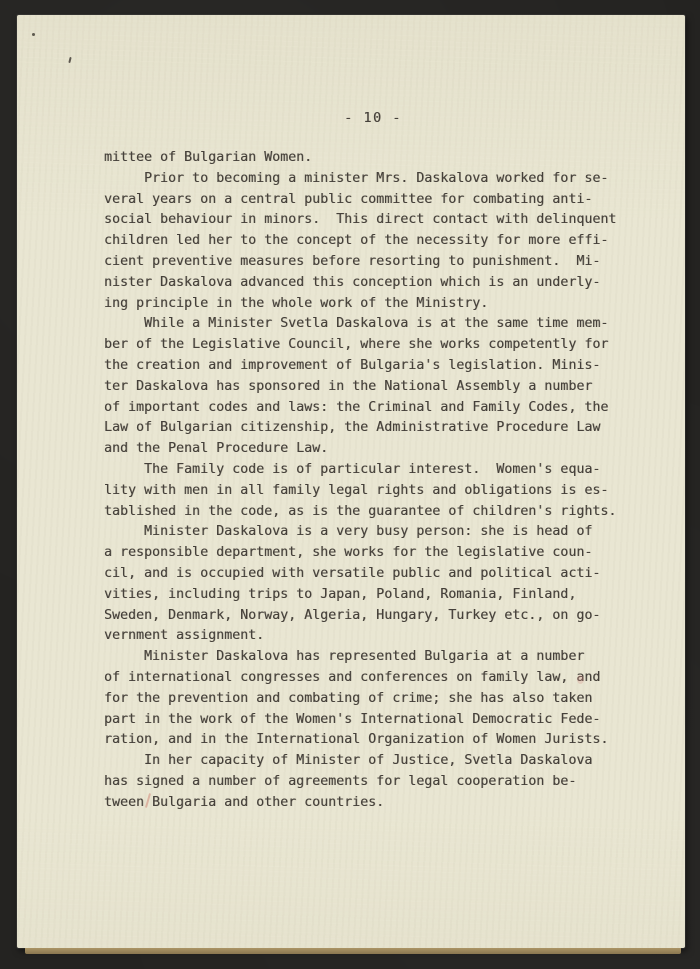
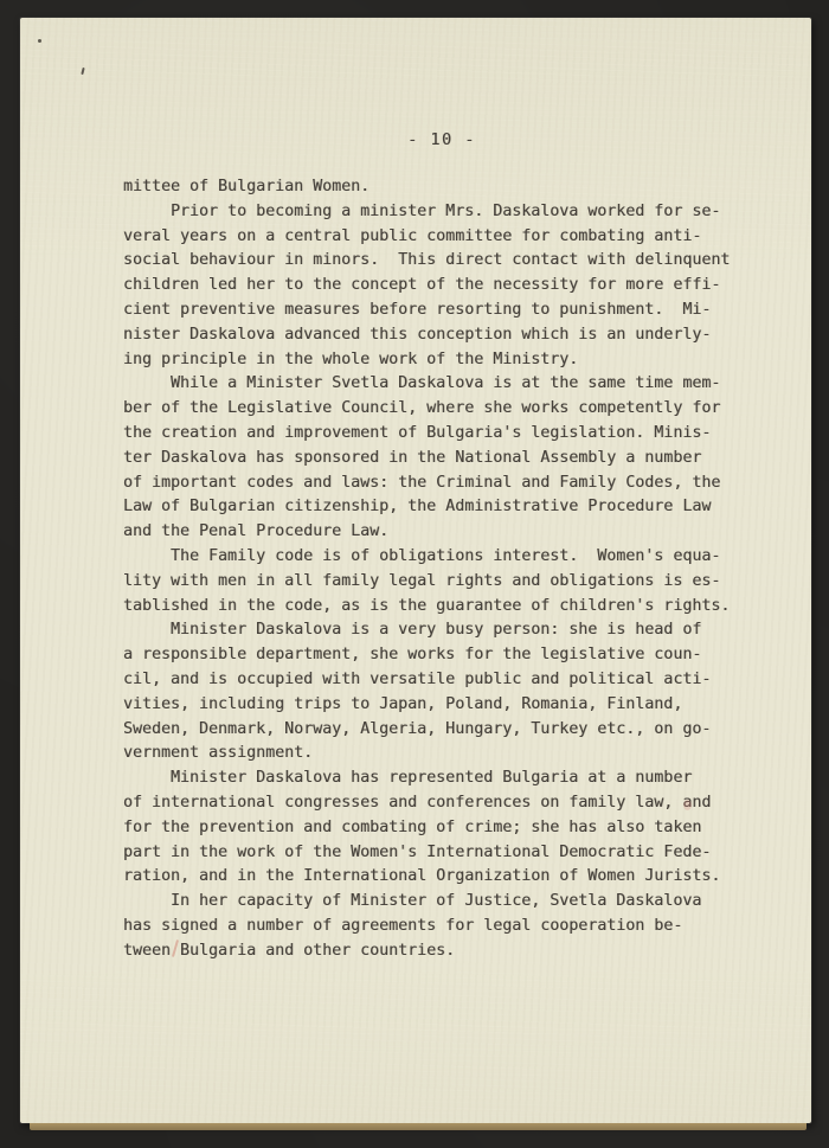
  - 10 -
  mittee of Bulgarian Women.
  Prior to becoming a minister Mrs. Daskalova worked for se-
  veral years on a central public committee for combating anti-
  social behaviour in minors. This direct contact with delinquent
  children led her to the concept of the necessity for more effi-
  cient preventive measures before resorting to punishment. Mi-
  nister Daskalova advanced this conception which is an underly-
  ing principle in the whole work of the Ministry.
  While a Minister Svetla Daskalova is at the same time mem-
  ber of the Legislative Council, where she works competently for
  the creation and improvement of Bulgaria's legislation. Minis-
  ter Daskalova has sponsored in the National Assembly a number
  of important codes and laws: the Criminal and Family Codes, the
  Law of Bulgarian citizenship, the Administrative Procedure Law
  and the Penal Procedure Law.
- The Family code is of particular interest. Women's equa-
+ The Family code is of obligations interest. Women's equa-
  lity with men in all family legal rights and obligations is es-
  tablished in the code, as is the guarantee of children's rights.
  Minister Daskalova is a very busy person: she is head of
  a responsible department, she works for the legislative coun-
  cil, and is occupied with versatile public and political acti-
  vities, including trips to Japan, Poland, Romania, Finland,
  Sweden, Denmark, Norway, Algeria, Hungary, Turkey etc., on go-
  vernment assignment.
  Minister Daskalova has represented Bulgaria at a number
  of international congresses and conferences on family law, and
  for the prevention and combating of crime; she has also taken
  part in the work of the Women's International Democratic Fede-
  ration, and in the International Organization of Women Jurists.
  In her capacity of Minister of Justice, Svetla Daskalova
  has signed a number of agreements for legal cooperation be-
  tween Bulgaria and other countries.
